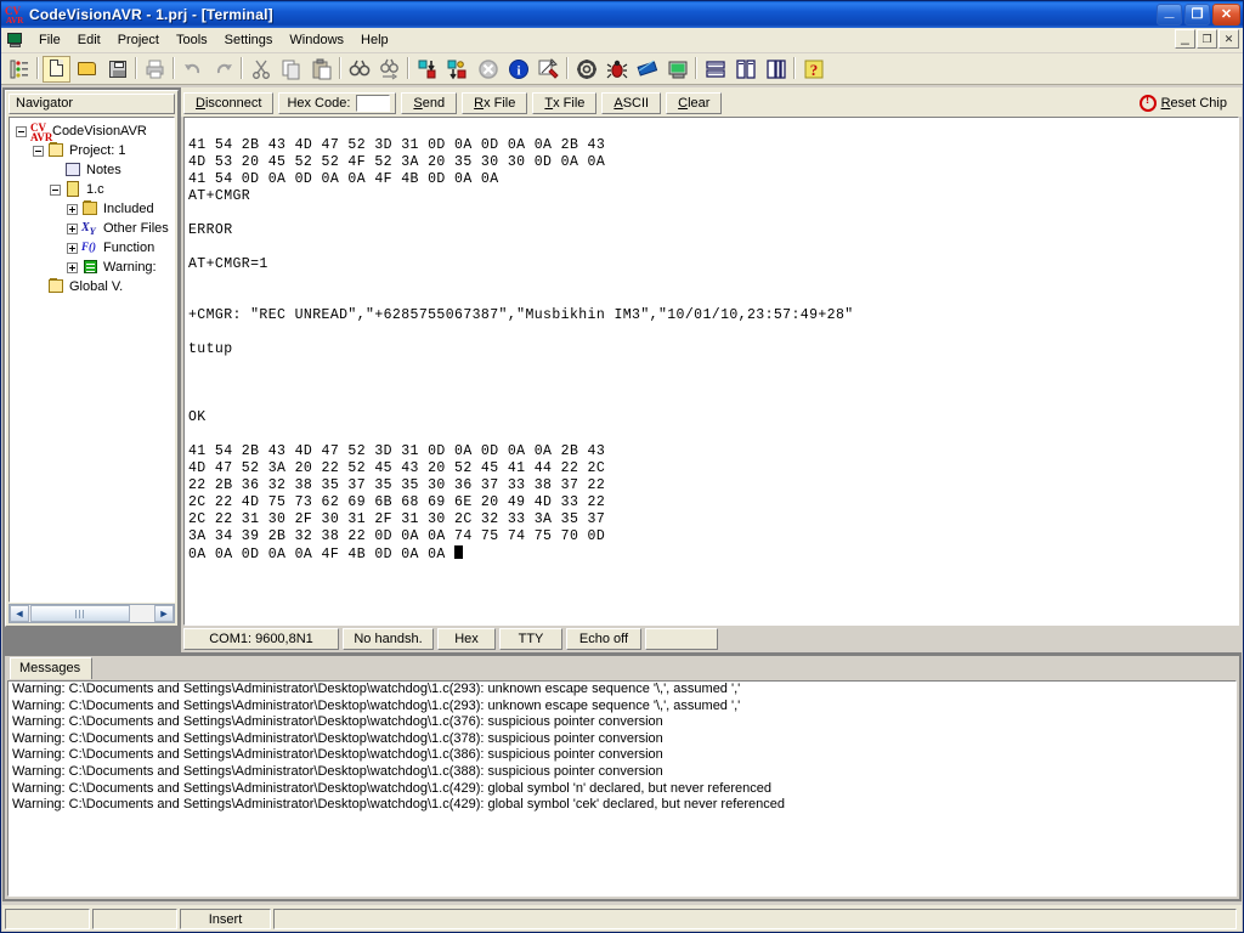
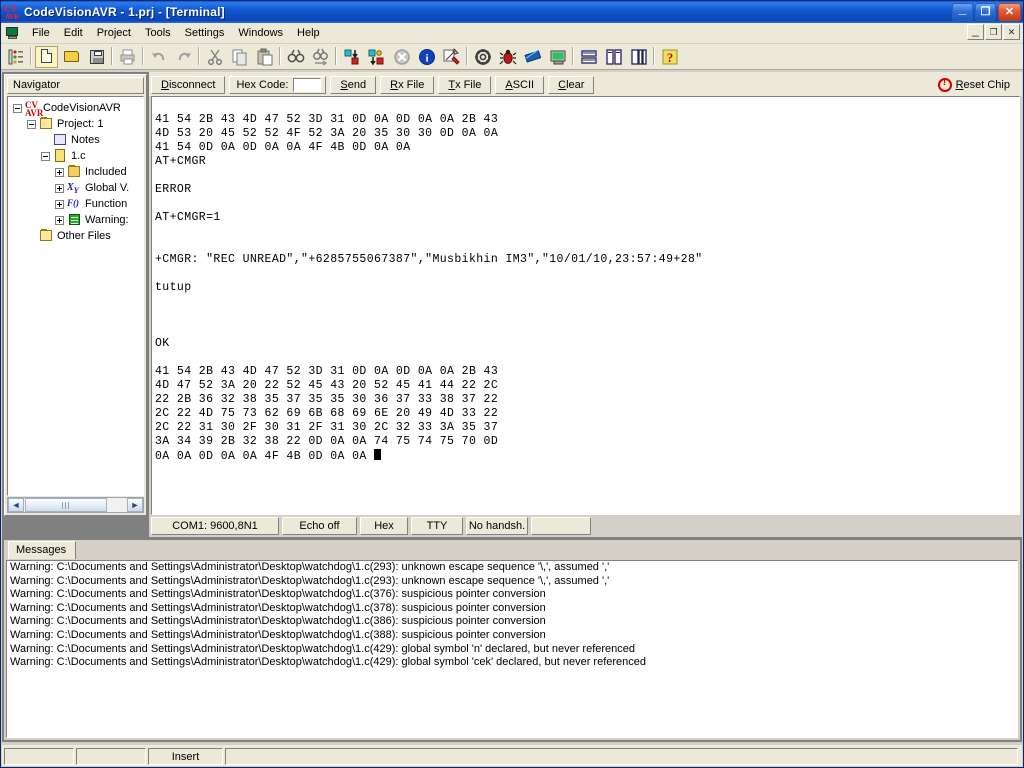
  CV
  AVR
  CodeVisionAVR - 1.prj - [Terminal]
  _
  ❐
  ✕
  File
  Edit
  Project
  Tools
  Settings
  Windows
  Help
  _
  ❐
  ✕
  i
  ?
  Navigator
  CV
  AVR
  CodeVisionAVR
  Project: 1
  Notes
  1.c
  Included
  XY
- Other Files
+ Global V.
  F()
  Function
  Warning:
- Global V.
+ Other Files
  ◄
  ►
  D
  isconnect
  Hex Code:
  S
  end
  R
  x File
  T
  x File
  A
  SCII
  C
  lear
  Reset Chip
  41 54 2B 43 4D 47 52 3D 31 0D 0A 0D 0A 0A 2B 43 4D 53 20 45 52 52 4F 52 3A 20 35 30 30 0D 0A 0A 41 54 0D 0A 0D 0A 0A 4F 4B 0D 0A 0A AT+CMGR ERROR AT+CMGR=1 +CMGR: "REC UNREAD","+6285755067387","Musbikhin IM3","10/01/10,23:57:49+28" tutup OK 41 54 2B 43 4D 47 52 3D 31 0D 0A 0D 0A 0A 2B 43 4D 47 52 3A 20 22 52 45 43 20 52 45 41 44 22 2C 22 2B 36 32 38 35 37 35 35 30 36 37 33 38 37 22 2C 22 4D 75 73 62 69 6B 68 69 6E 20 49 4D 33 22 2C 22 31 30 2F 30 31 2F 31 30 2C 32 33 3A 35 37 3A 34 39 2B 32 38 22 0D 0A 0A 74 75 74 75 70 0D 0A 0A 0D 0A 0A 4F 4B 0D 0A 0A
  COM1: 9600,8N1
- No handsh.
+ Echo off
  Hex
  TTY
- Echo off
+ No handsh.
  Messages
  Warning: C:\Documents and Settings\Administrator\Desktop\watchdog\1.c(293): unknown escape sequence '\,', assumed ','
  Warning: C:\Documents and Settings\Administrator\Desktop\watchdog\1.c(293): unknown escape sequence '\,', assumed ','
  Warning: C:\Documents and Settings\Administrator\Desktop\watchdog\1.c(376): suspicious pointer conversion
  Warning: C:\Documents and Settings\Administrator\Desktop\watchdog\1.c(378): suspicious pointer conversion
  Warning: C:\Documents and Settings\Administrator\Desktop\watchdog\1.c(386): suspicious pointer conversion
  Warning: C:\Documents and Settings\Administrator\Desktop\watchdog\1.c(388): suspicious pointer conversion
  Warning: C:\Documents and Settings\Administrator\Desktop\watchdog\1.c(429): global symbol 'n' declared, but never referenced
  Warning: C:\Documents and Settings\Administrator\Desktop\watchdog\1.c(429): global symbol 'cek' declared, but never referenced
  Insert
